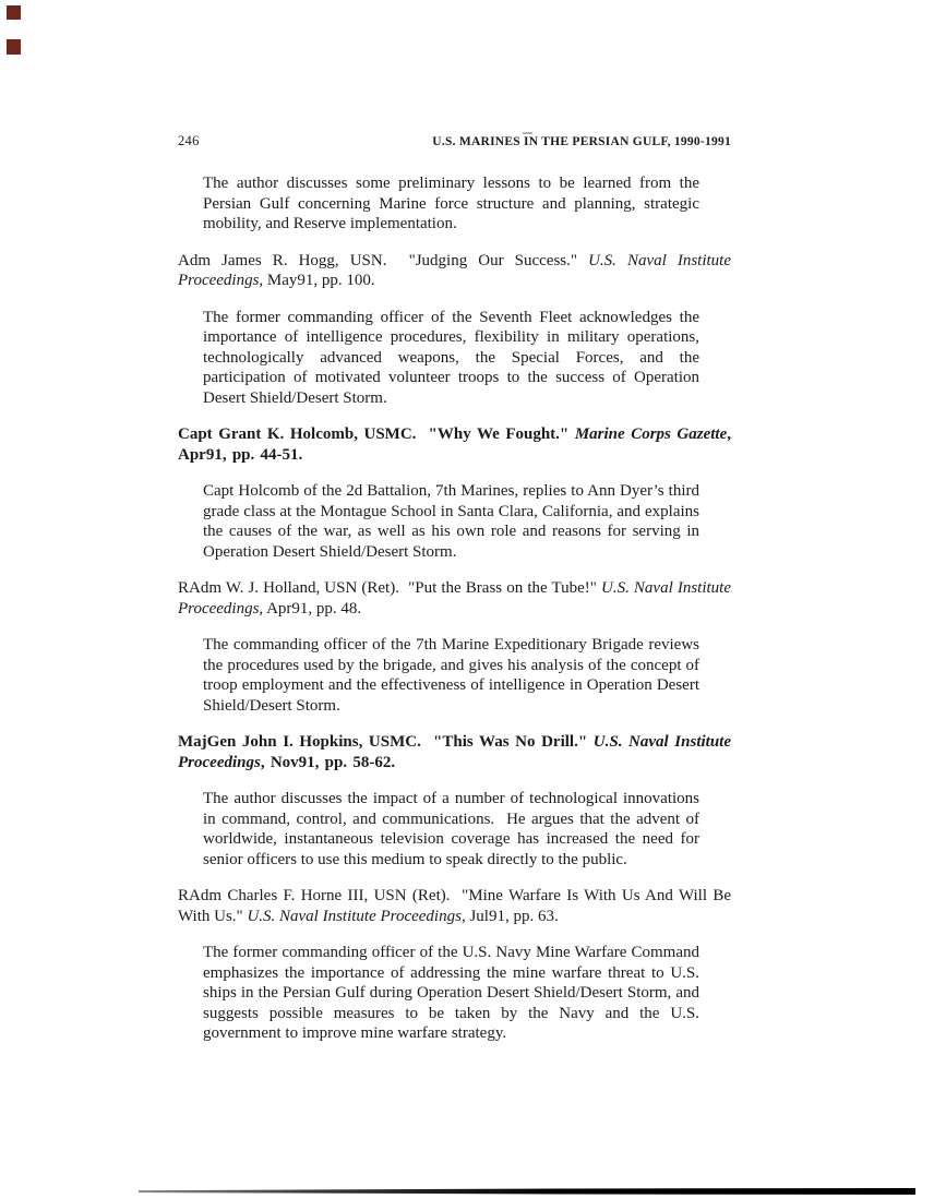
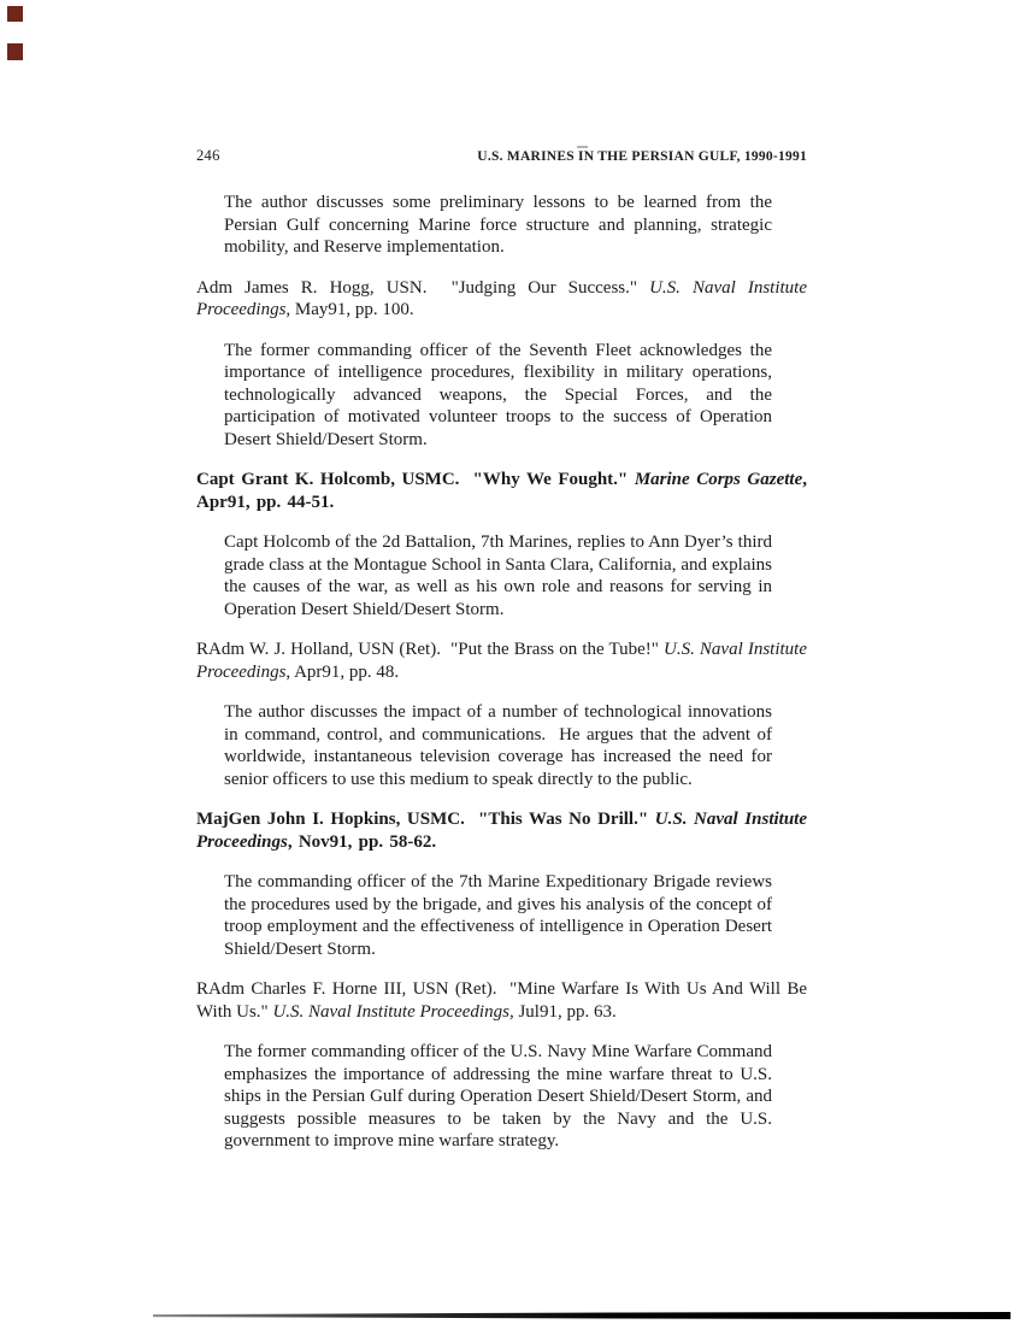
  246
  U.S. MARINES IN THE PERSIAN GULF, 1990-1991
  The author discusses some preliminary lessons to be learned from the Persian Gulf concerning Marine force structure and planning, strategic mobility, and Reserve implementation.
  Adm James R. Hogg, USN. "Judging Our Success." U.S. Naval Institute Proceedings, May91, pp. 100.
  The former commanding officer of the Seventh Fleet acknowledges the importance of intelligence procedures, flexibility in military operations, technologically advanced weapons, the Special Forces, and the participation of motivated volunteer troops to the success of Operation Desert Shield/Desert Storm.
  Capt Grant K. Holcomb, USMC. "Why We Fought." Marine Corps Gazette, Apr91, pp. 44-51.
  Capt Holcomb of the 2d Battalion, 7th Marines, replies to Ann Dyer’s third grade class at the Montague School in Santa Clara, California, and explains the causes of the war, as well as his own role and reasons for serving in Operation Desert Shield/Desert Storm.
  RAdm W. J. Holland, USN (Ret). "Put the Brass on the Tube!" U.S. Naval Institute Proceedings, Apr91, pp. 48.
- The commanding officer of the 7th Marine Expeditionary Brigade reviews the procedures used by the brigade, and gives his analysis of the concept of troop employment and the effectiveness of intelligence in Operation Desert Shield/Desert Storm.
+ The author discusses the impact of a number of technological innovations in command, control, and communications. He argues that the advent of worldwide, instantaneous television coverage has increased the need for senior officers to use this medium to speak directly to the public.
  MajGen John I. Hopkins, USMC. "This Was No Drill." U.S. Naval Institute Proceedings, Nov91, pp. 58-62.
- The author discusses the impact of a number of technological innovations in command, control, and communications. He argues that the advent of worldwide, instantaneous television coverage has increased the need for senior officers to use this medium to speak directly to the public.
+ The commanding officer of the 7th Marine Expeditionary Brigade reviews the procedures used by the brigade, and gives his analysis of the concept of troop employment and the effectiveness of intelligence in Operation Desert Shield/Desert Storm.
  RAdm Charles F. Horne III, USN (Ret). "Mine Warfare Is With Us And Will Be With Us." U.S. Naval Institute Proceedings, Jul91, pp. 63.
  The former commanding officer of the U.S. Navy Mine Warfare Command emphasizes the importance of addressing the mine warfare threat to U.S. ships in the Persian Gulf during Operation Desert Shield/Desert Storm, and suggests possible measures to be taken by the Navy and the U.S. government to improve mine warfare strategy.
